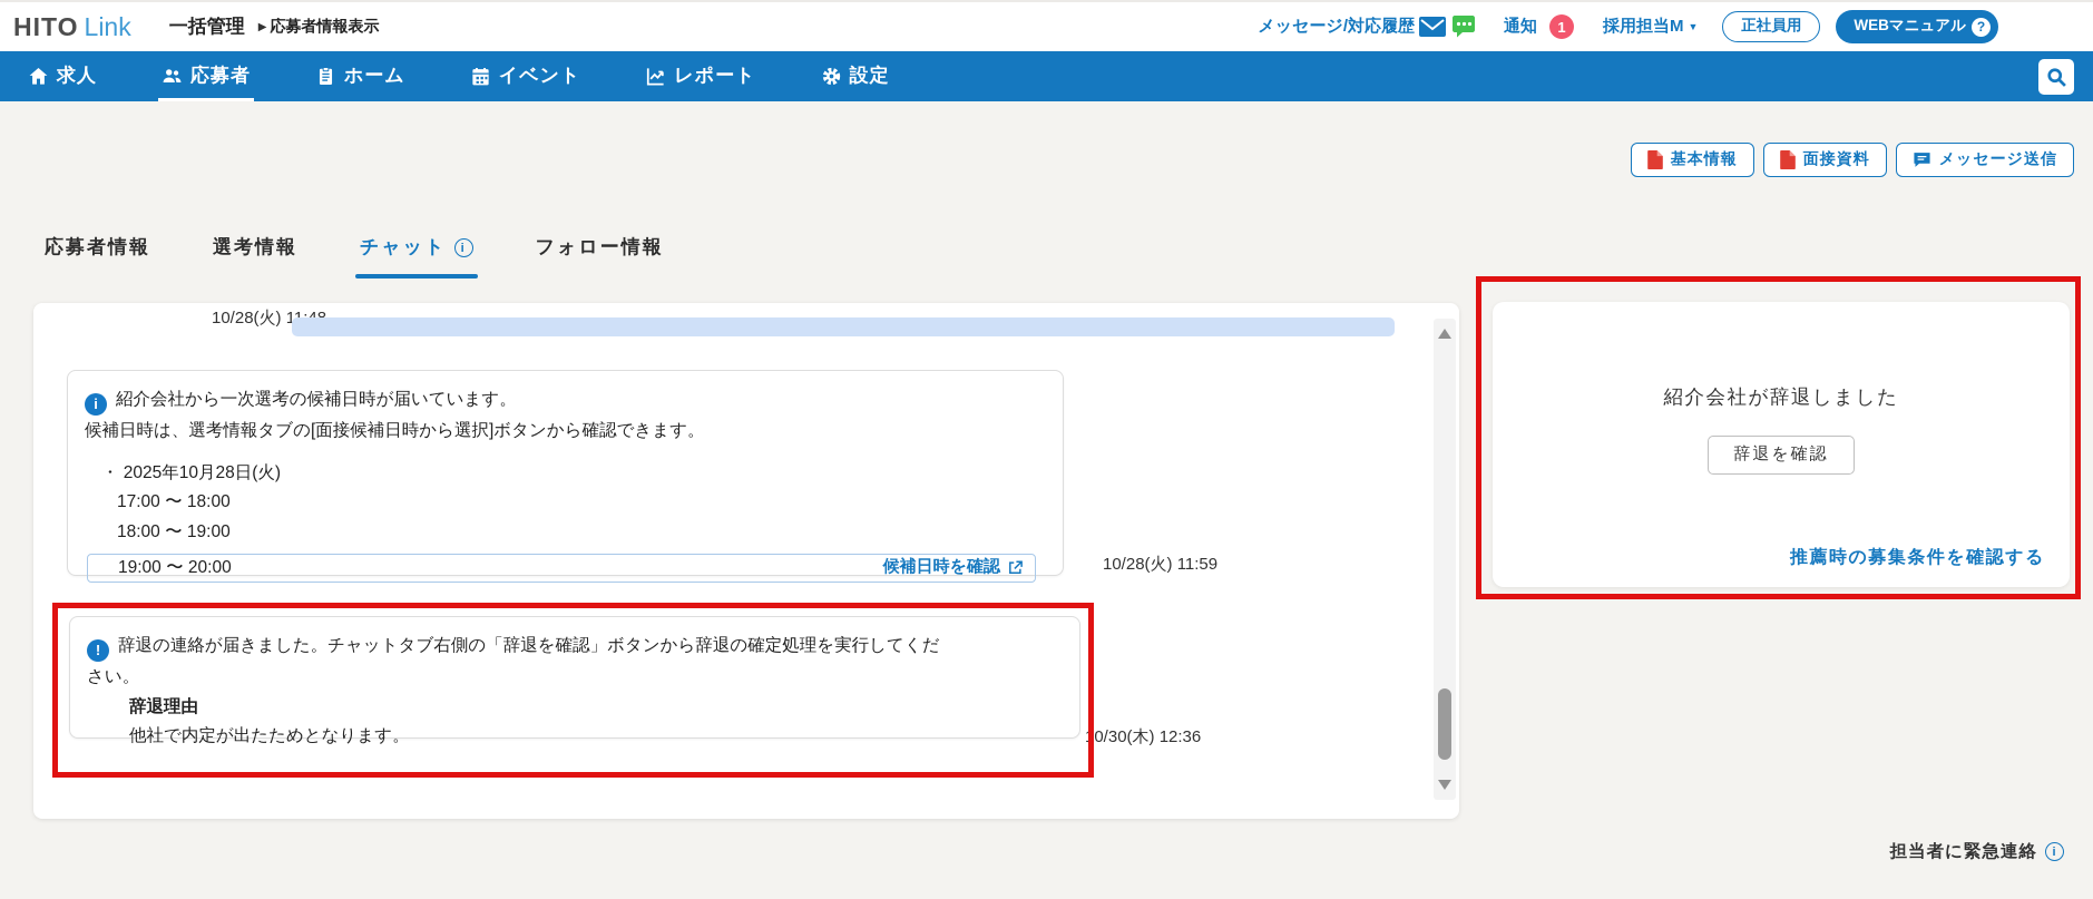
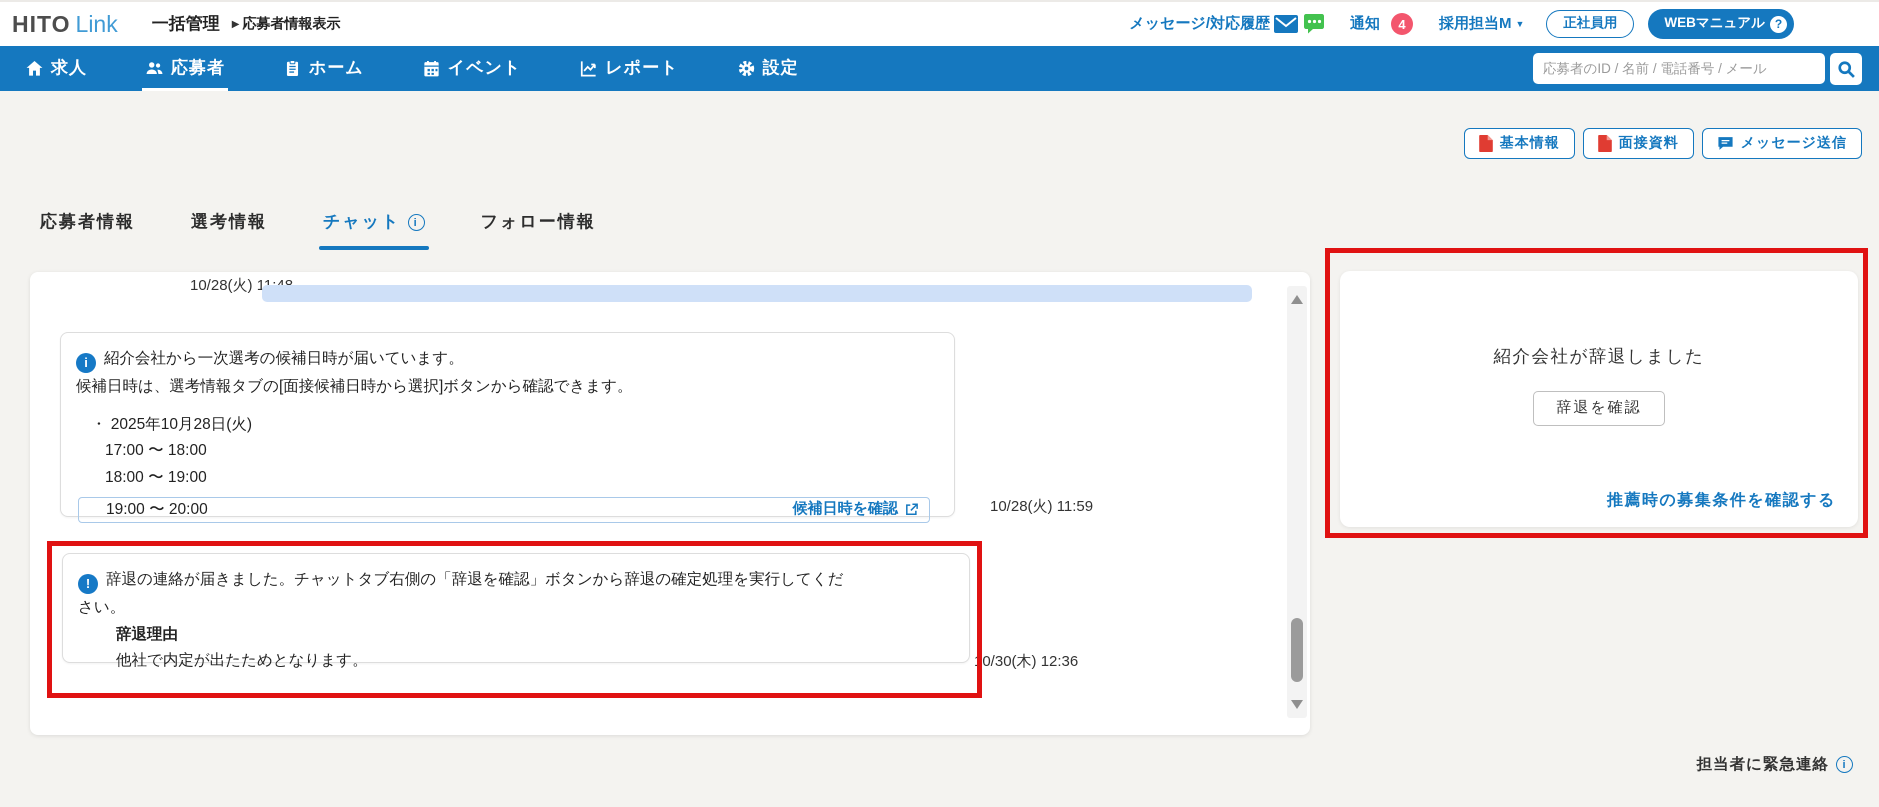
  HITO
  Link
  一括管理
  ▶
  応募者情報表示
  メッセージ/対応履歴
  通知
- 1
+ 4
  採用担当M
  ▼
  正社員用
  WEBマニュアル
  ?
  求人
  応募者
  ホーム
  イベント
  レポート
  設定
+ 応募者のID / 名前 / 電話番号 / メール
  基本情報
  面接資料
  メッセージ送信
  応募者情報
  選考情報
  チャット
  i
  フォロー情報
  i 紹介会社から一次選考の候補日時が届いています。
  候補日時は、選考情報タブの[面接候補日時から選択]ボタンから確認できます。
  ・ 2025年10月28日(火)
  17:00 〜 18:00
  18:00 〜 19:00
  19:00 〜 20:00
  候補日時を確認
  10/28(火) 11:59
  ! 辞退の連絡が届きました。チャットタブ右側の「辞退を確認」ボタンから辞退の確定処理を実行してください。
  辞退理由
  他社で内定が出たためとなります。
  10/30(木) 12:36
  紹介会社が辞退しました
  辞退を確認
  推薦時の募集条件を確認する
  担当者に緊急連絡
  i
